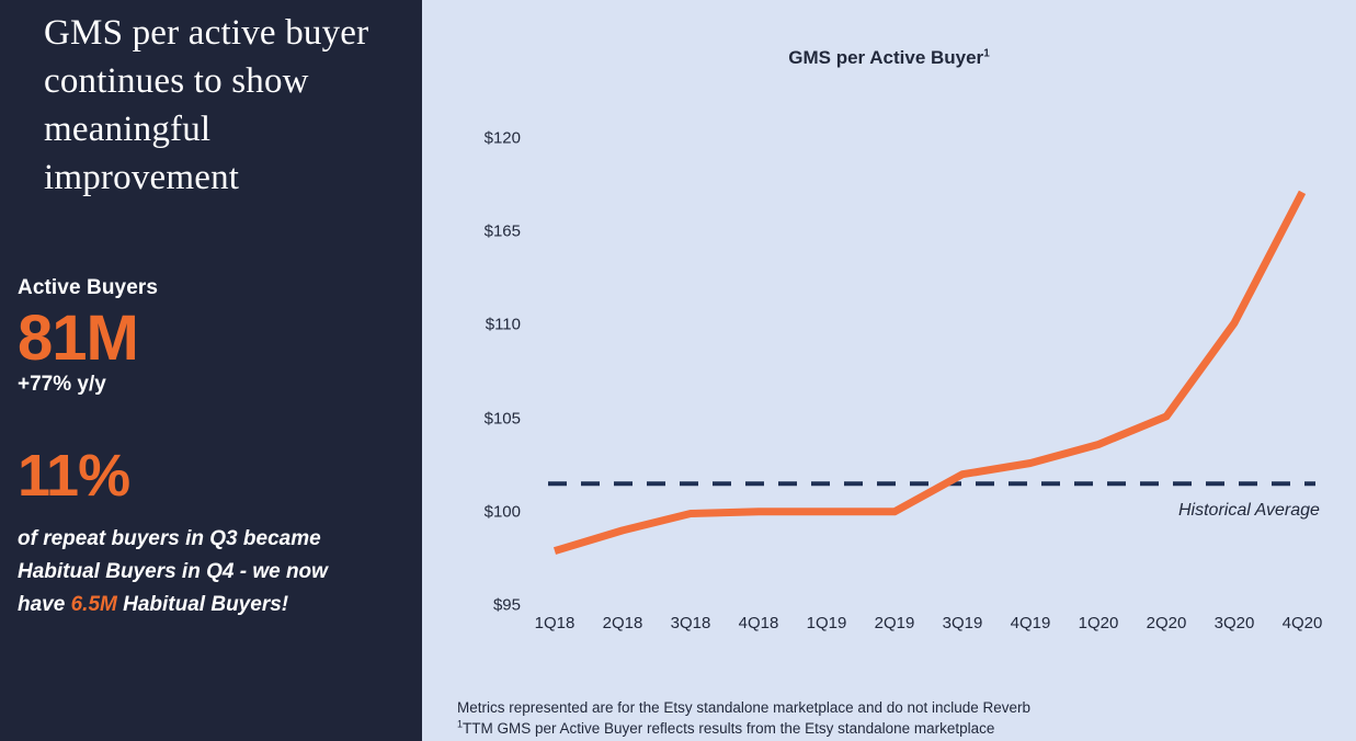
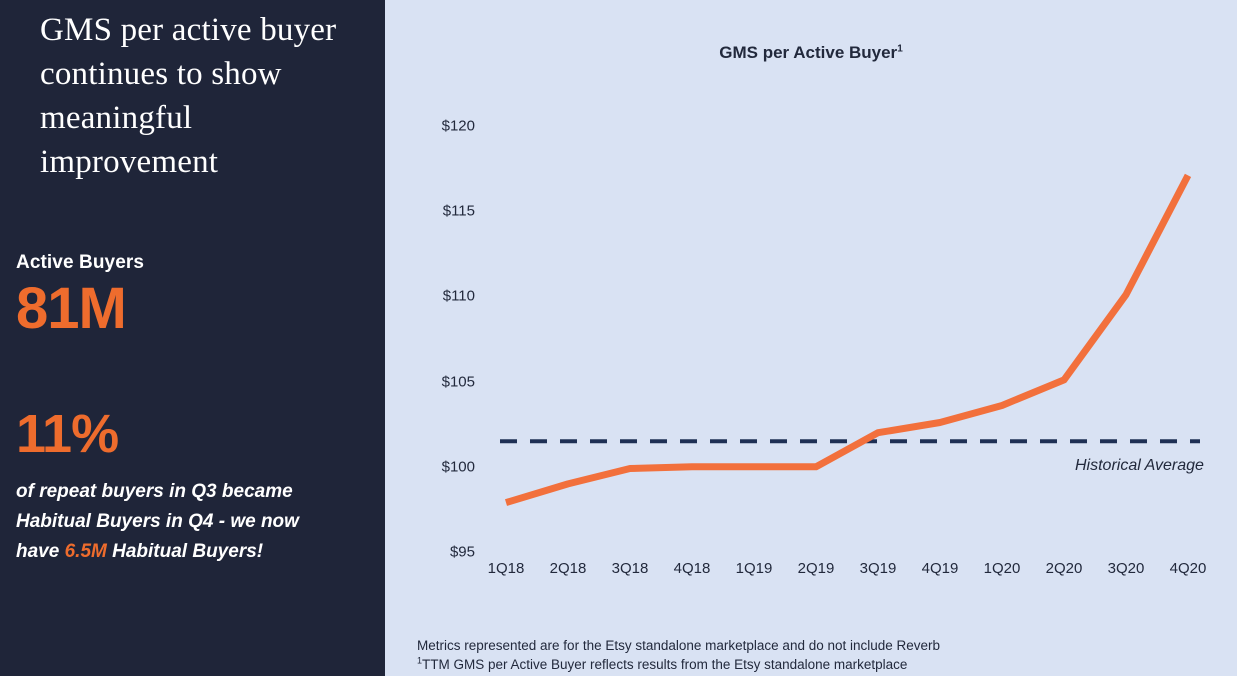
  GMS per active buyer continues to show meaningful improvement
  Active Buyers
  81M
- +77% y/y
  11%
  of repeat buyers in Q3 became Habitual Buyers in Q4 - we now have 6.5M Habitual Buyers!
  GMS per Active Buyer1
  $95
  $100
  $105
  $110
- $165
+ $115
  $120
  1Q18
  2Q18
  3Q18
  4Q18
  1Q19
  2Q19
  3Q19
  4Q19
  1Q20
  2Q20
  3Q20
  4Q20
  Historical Average
  Metrics represented are for the Etsy standalone marketplace and do not include Reverb
  1TTM GMS per Active Buyer reflects results from the Etsy standalone marketplace
